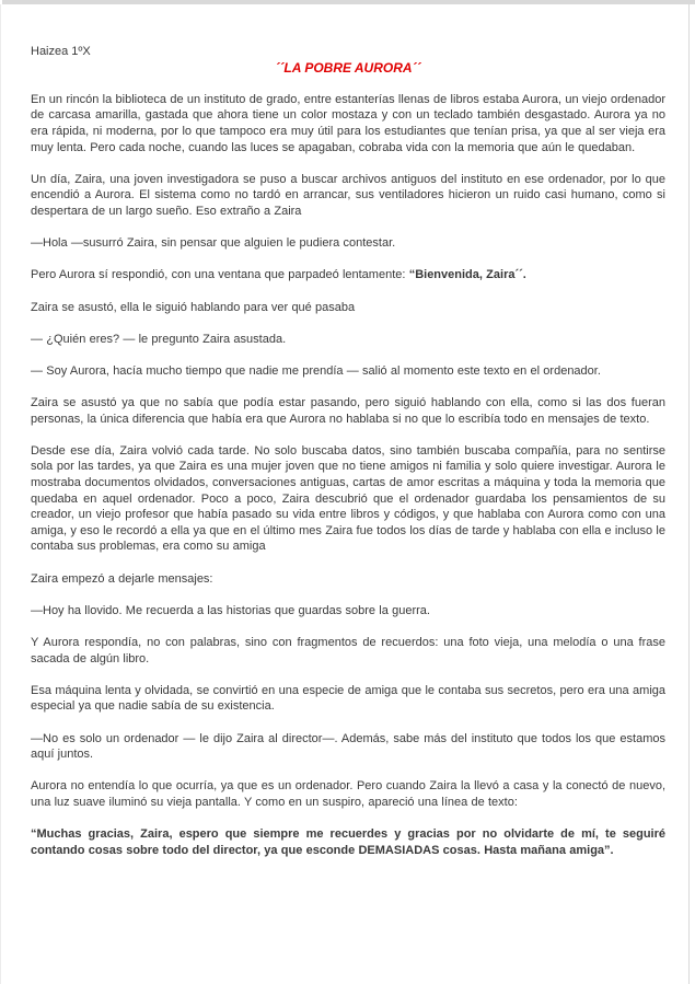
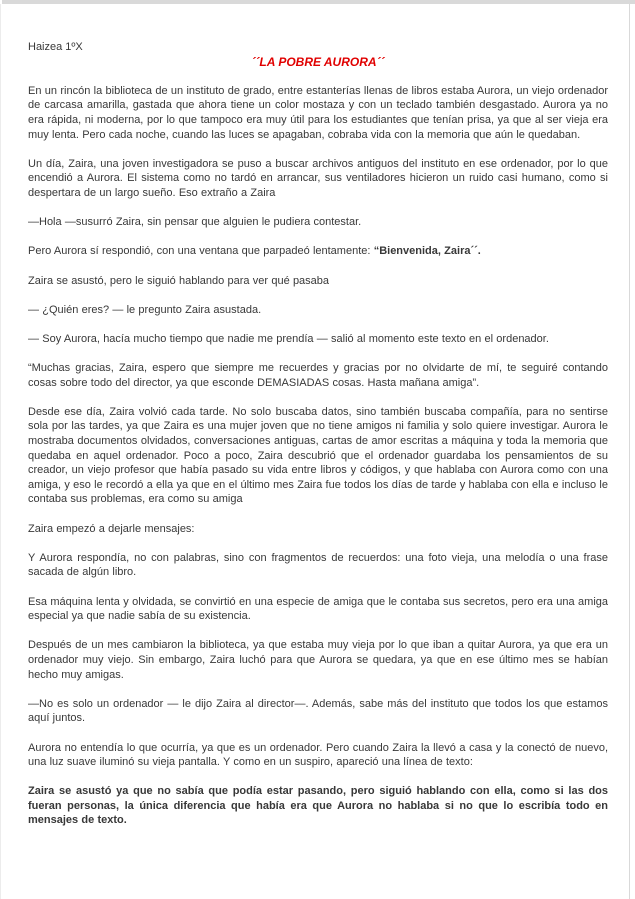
  Haizea 1ºX
  ´´LA POBRE AURORA´´
  En un rincón la biblioteca de un instituto de grado, entre estanterías llenas de libros estaba Aurora, un viejo ordenador de carcasa amarilla, gastada que ahora tiene un color mostaza y con un teclado también desgastado. Aurora ya no era rápida, ni moderna, por lo que tampoco era muy útil para los estudiantes que tenían prisa, ya que al ser vieja era muy lenta. Pero cada noche, cuando las luces se apagaban, cobraba vida con la memoria que aún le quedaban.
  Un día, Zaira, una joven investigadora se puso a buscar archivos antiguos del instituto en ese ordenador, por lo que encendió a Aurora. El sistema como no tardó en arrancar, sus ventiladores hicieron un ruido casi humano, como si despertara de un largo sueño. Eso extraño a Zaira
  —Hola —susurró Zaira, sin pensar que alguien le pudiera contestar.
  Pero Aurora sí respondió, con una ventana que parpadeó lentamente: “Bienvenida, Zaira´´.
- Zaira se asustó, ella le siguió hablando para ver qué pasaba
+ Zaira se asustó, pero le siguió hablando para ver qué pasaba
  — ¿Quién eres? — le pregunto Zaira asustada.
  — Soy Aurora, hacía mucho tiempo que nadie me prendía — salió al momento este texto en el ordenador.
- Zaira se asustó ya que no sabía que podía estar pasando, pero siguió hablando con ella, como si las dos fueran personas, la única diferencia que había era que Aurora no hablaba si no que lo escribía todo en mensajes de texto.
+ “Muchas gracias, Zaira, espero que siempre me recuerdes y gracias por no olvidarte de mí, te seguiré contando cosas sobre todo del director, ya que esconde DEMASIADAS cosas. Hasta mañana amiga”.
  Desde ese día, Zaira volvió cada tarde. No solo buscaba datos, sino también buscaba compañía, para no sentirse sola por las tardes, ya que Zaira es una mujer joven que no tiene amigos ni familia y solo quiere investigar. Aurora le mostraba documentos olvidados, conversaciones antiguas, cartas de amor escritas a máquina y toda la memoria que quedaba en aquel ordenador. Poco a poco, Zaira descubrió que el ordenador guardaba los pensamientos de su creador, un viejo profesor que había pasado su vida entre libros y códigos, y que hablaba con Aurora como con una amiga, y eso le recordó a ella ya que en el último mes Zaira fue todos los días de tarde y hablaba con ella e incluso le contaba sus problemas, era como su amiga
  Zaira empezó a dejarle mensajes:
- —Hoy ha llovido. Me recuerda a las historias que guardas sobre la guerra.
  Y Aurora respondía, no con palabras, sino con fragmentos de recuerdos: una foto vieja, una melodía o una frase sacada de algún libro.
  Esa máquina lenta y olvidada, se convirtió en una especie de amiga que le contaba sus secretos, pero era una amiga especial ya que nadie sabía de su existencia.
+ Después de un mes cambiaron la biblioteca, ya que estaba muy vieja por lo que iban a quitar Aurora, ya que era un ordenador muy viejo. Sin embargo, Zaira luchó para que Aurora se quedara, ya que en ese último mes se habían hecho muy amigas.
  —No es solo un ordenador — le dijo Zaira al director—. Además, sabe más del instituto que todos los que estamos aquí juntos.
  Aurora no entendía lo que ocurría, ya que es un ordenador. Pero cuando Zaira la llevó a casa y la conectó de nuevo, una luz suave iluminó su vieja pantalla. Y como en un suspiro, apareció una línea de texto:
- “Muchas gracias, Zaira, espero que siempre me recuerdes y gracias por no olvidarte de mí, te seguiré contando cosas sobre todo del director, ya que esconde DEMASIADAS cosas. Hasta mañana amiga”.
+ Zaira se asustó ya que no sabía que podía estar pasando, pero siguió hablando con ella, como si las dos fueran personas, la única diferencia que había era que Aurora no hablaba si no que lo escribía todo en mensajes de texto.
